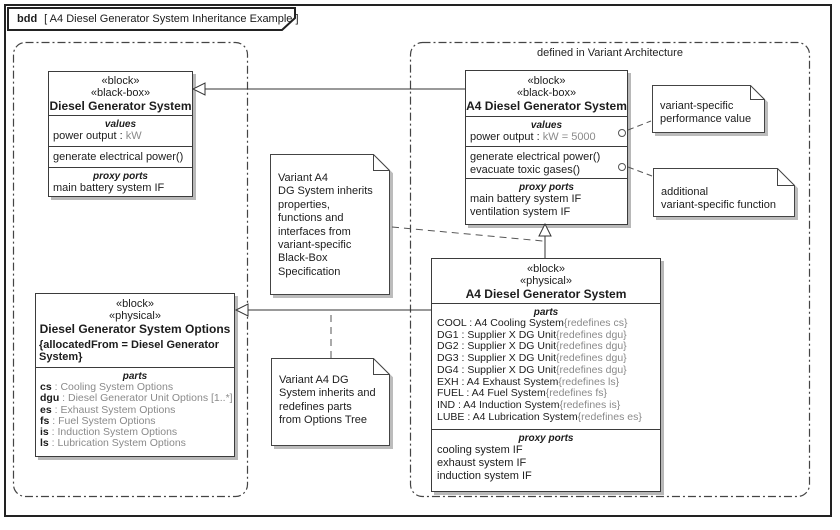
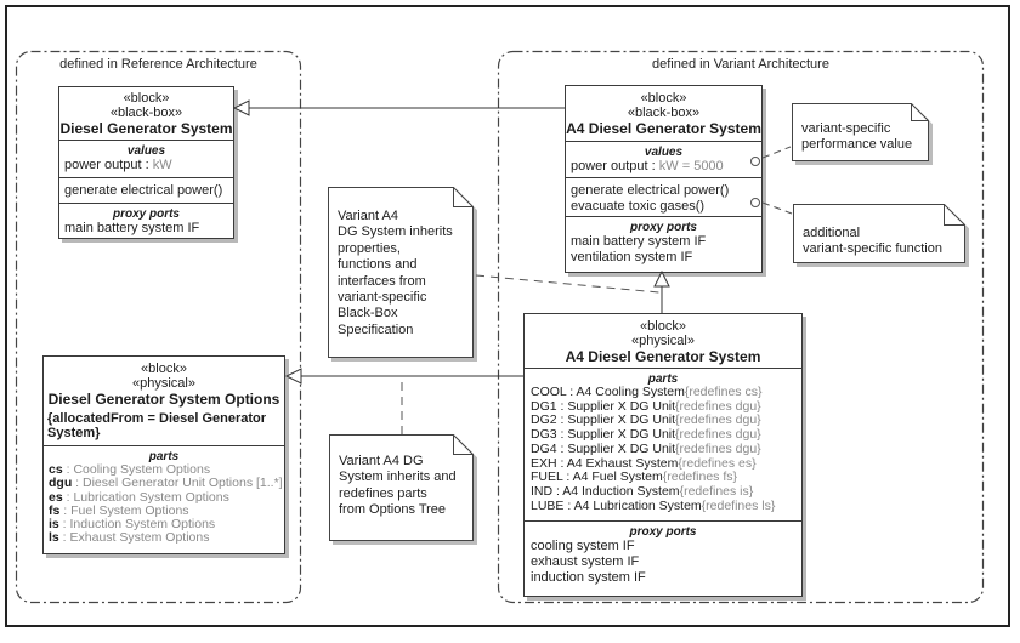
+ defined in Reference Architecture
  defined in Variant Architecture
- bdd [ A4 Diesel Generator System Inheritance Example ]
  «block»
  «black-box»
  Diesel Generator System
  values
  power output : kW
  generate electrical power()
  proxy ports
  main battery system IF
  «block»
  «black-box»
  A4 Diesel Generator System
  values
  power output : kW = 5000
  generate electrical power()
  evacuate toxic gases()
  proxy ports
  main battery system IF
  ventilation system IF
  «block»
  «physical»
  Diesel Generator System Options
  {allocatedFrom = Diesel Generator
  System}
  parts
  cs : Cooling System Options
  dgu : Diesel Generator Unit Options [1..*]
- es : Exhaust System Options
+ es : Lubrication System Options
  fs : Fuel System Options
  is : Induction System Options
- ls : Lubrication System Options
+ ls : Exhaust System Options
  «block»
  «physical»
  A4 Diesel Generator System
  parts
  COOL : A4 Cooling System{redefines cs}
  DG1 : Supplier X DG Unit{redefines dgu}
  DG2 : Supplier X DG Unit{redefines dgu}
  DG3 : Supplier X DG Unit{redefines dgu}
  DG4 : Supplier X DG Unit{redefines dgu}
- EXH : A4 Exhaust System{redefines ls}
+ EXH : A4 Exhaust System{redefines es}
  FUEL : A4 Fuel System{redefines fs}
  IND : A4 Induction System{redefines is}
- LUBE : A4 Lubrication System{redefines es}
+ LUBE : A4 Lubrication System{redefines ls}
  proxy ports
  cooling system IF
  exhaust system IF
  induction system IF
  Variant A4
  DG System inherits
  properties,
  functions and
  interfaces from
  variant-specific
  Black-Box
  Specification
  Variant A4 DG
  System inherits and
  redefines parts
  from Options Tree
  variant-specific
  performance value
  additional
  variant-specific function
